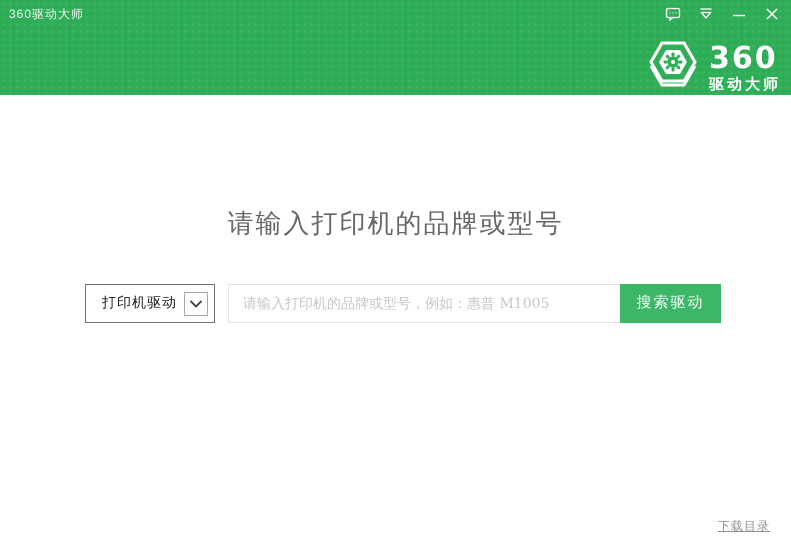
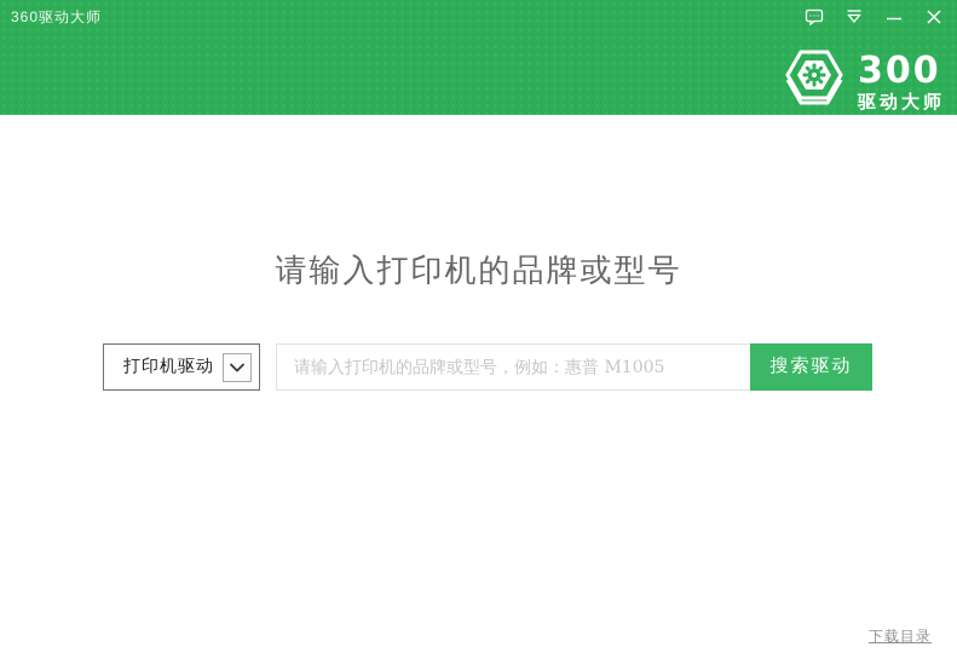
  360驱动大师
- 360
+ 300
  驱动大师
  请输入打印机的品牌或型号
  打印机驱动
  请输入打印机的品牌或型号，例如：惠普 M1005
  搜索驱动
  下载目录
